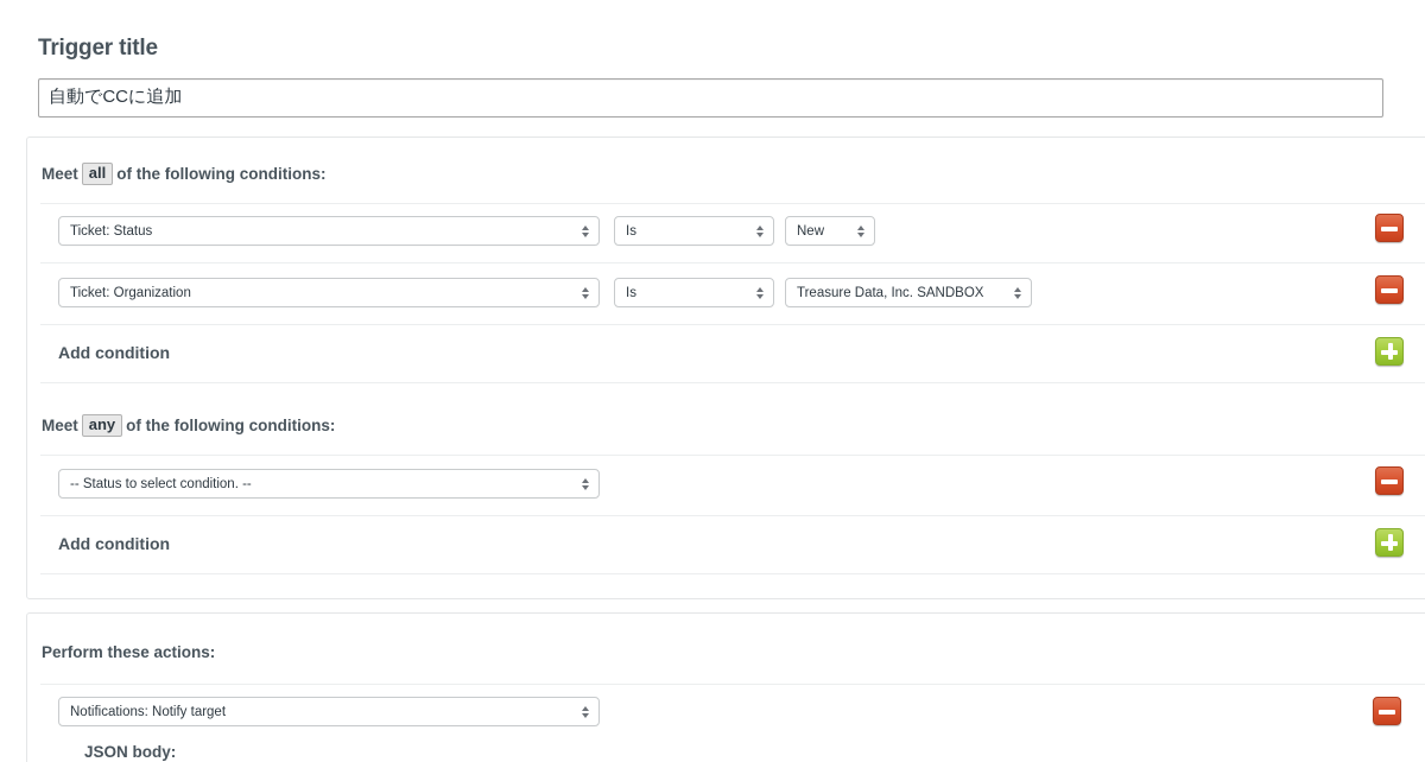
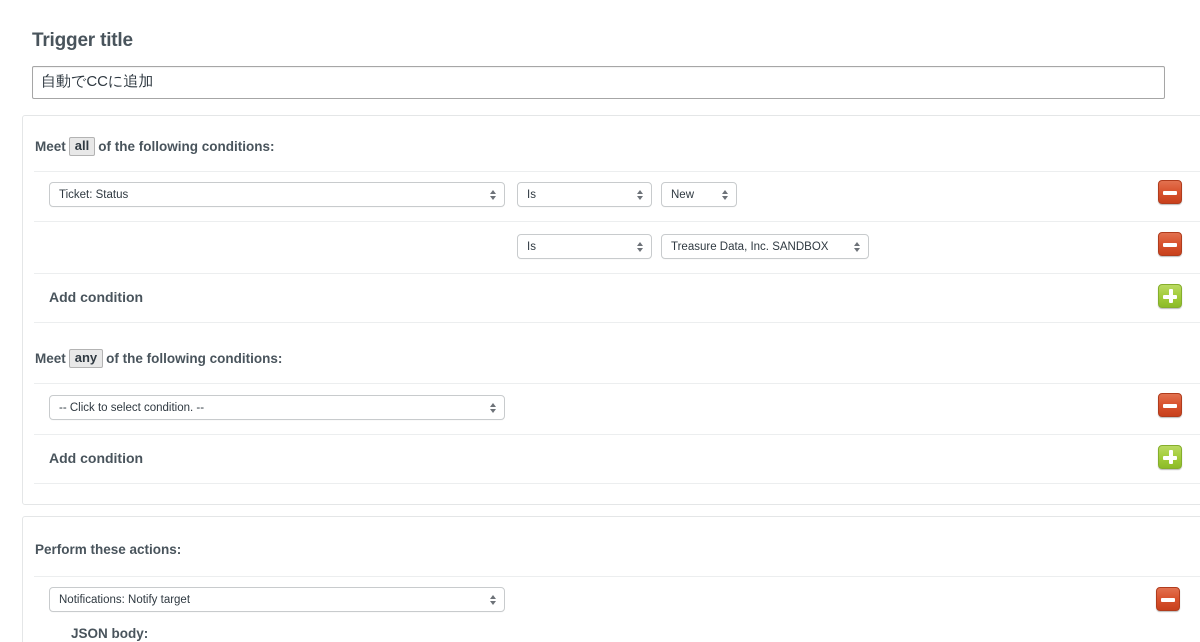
  Trigger title
  自動でCCに追加
  Meet all of the following conditions:
  Ticket: Status
  Is
  New
- Ticket: Organization
  Is
  Treasure Data, Inc. SANDBOX
  Add condition
  Meet any of the following conditions:
- -- Status to select condition. --
+ -- Click to select condition. --
  Add condition
  Perform these actions:
  Notifications: Notify target
  JSON body:
